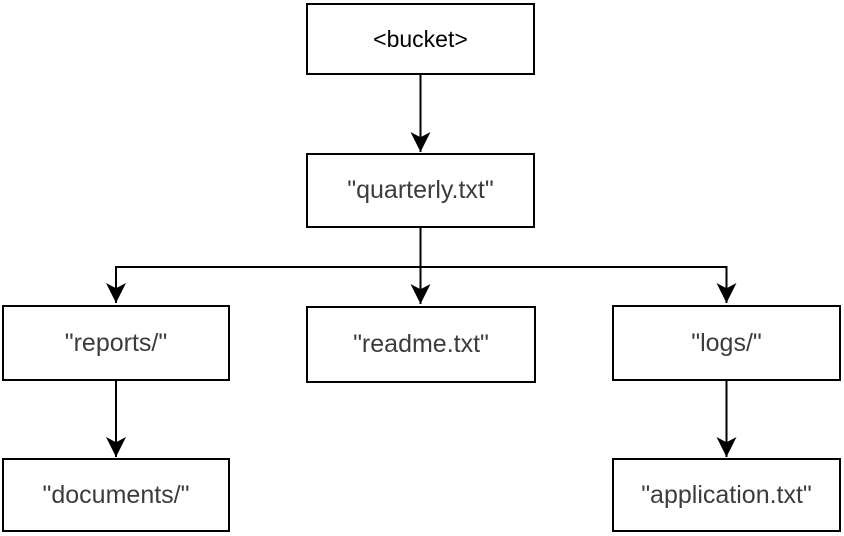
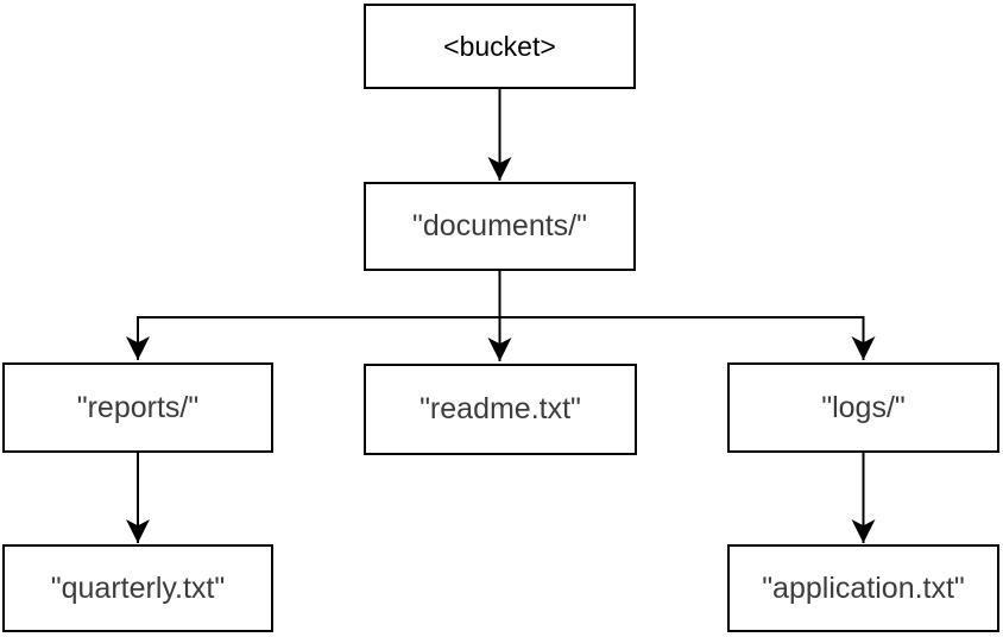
  <bucket>
- "quarterly.txt"
+ "documents/"
  "reports/"
  "readme.txt"
  "logs/"
- "documents/"
+ "quarterly.txt"
  "application.txt"
